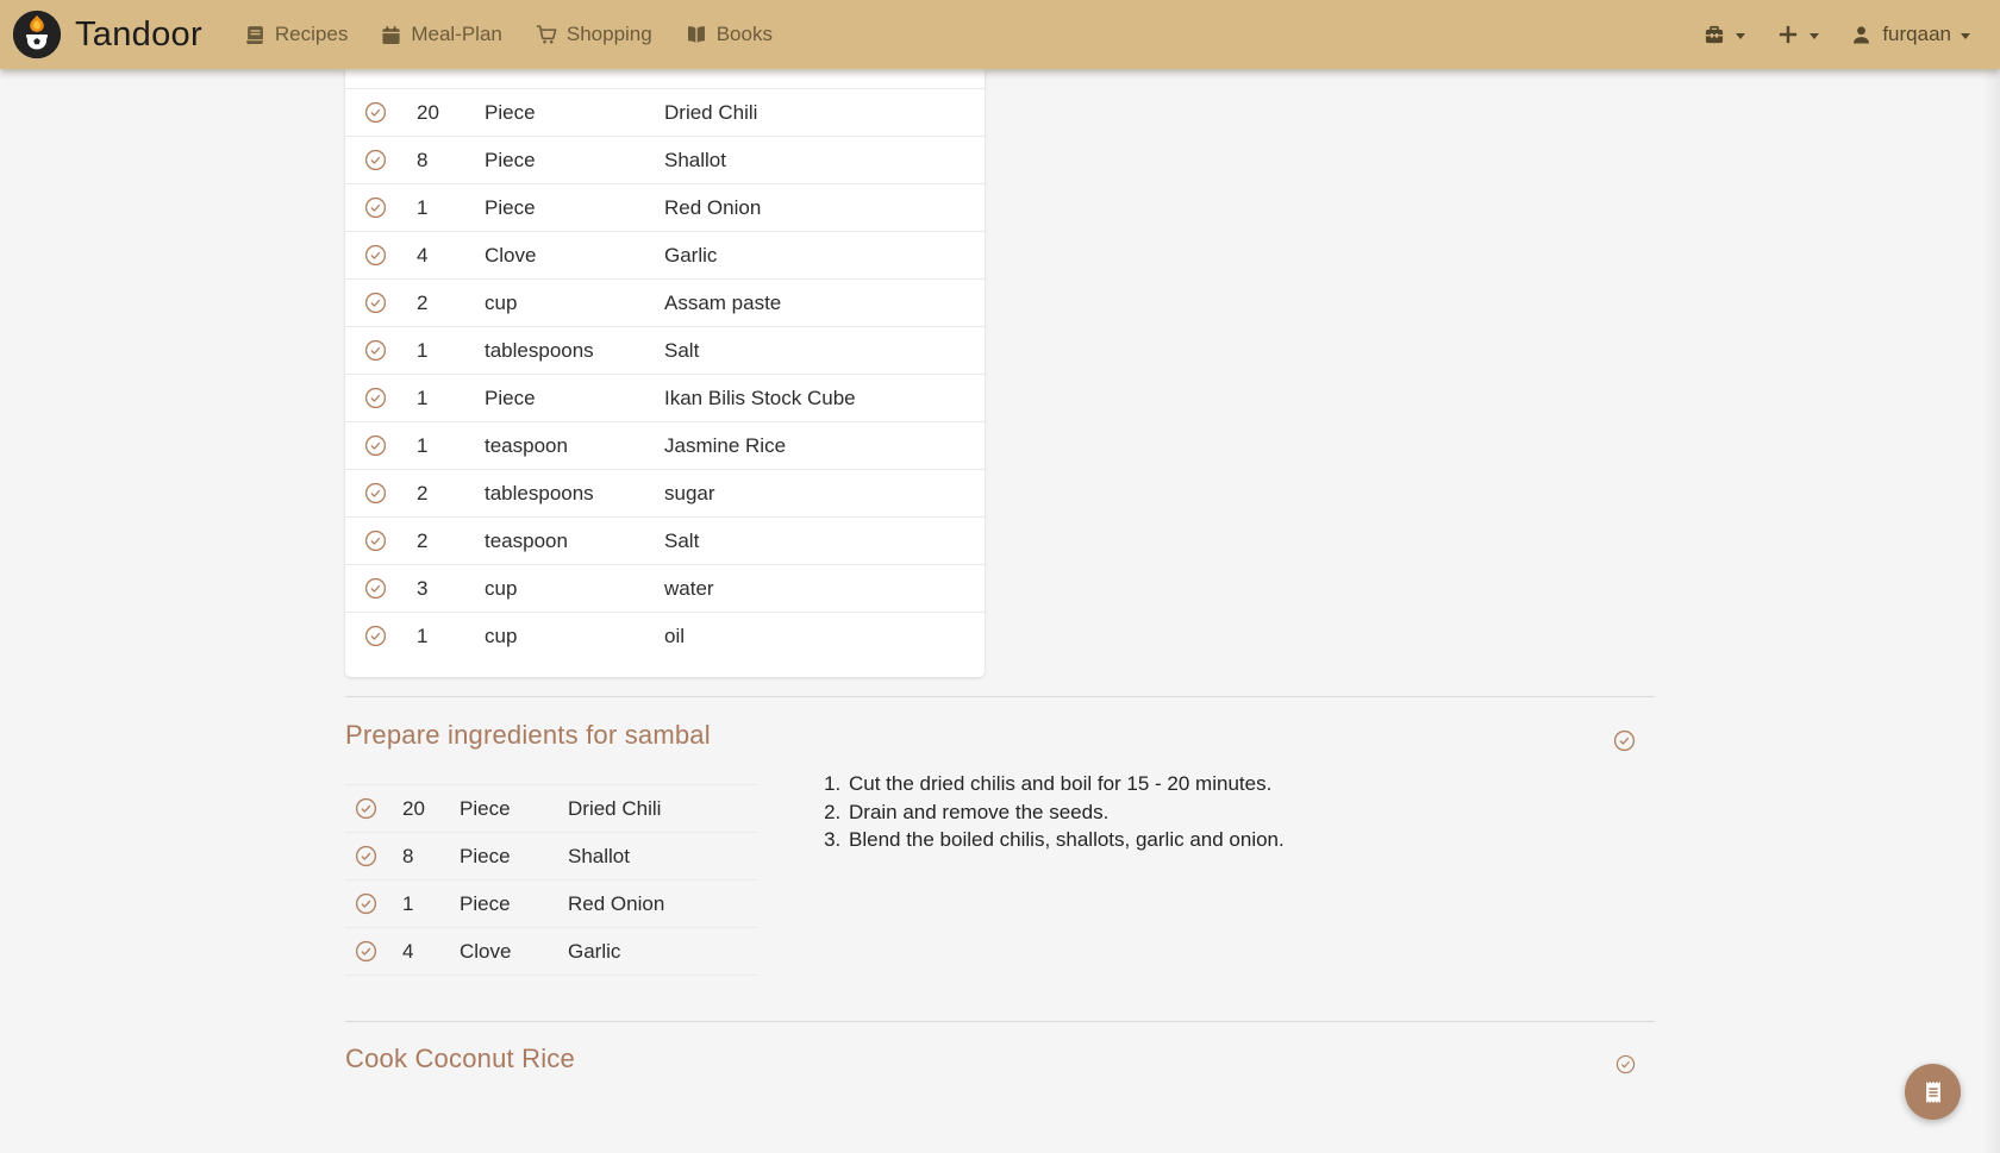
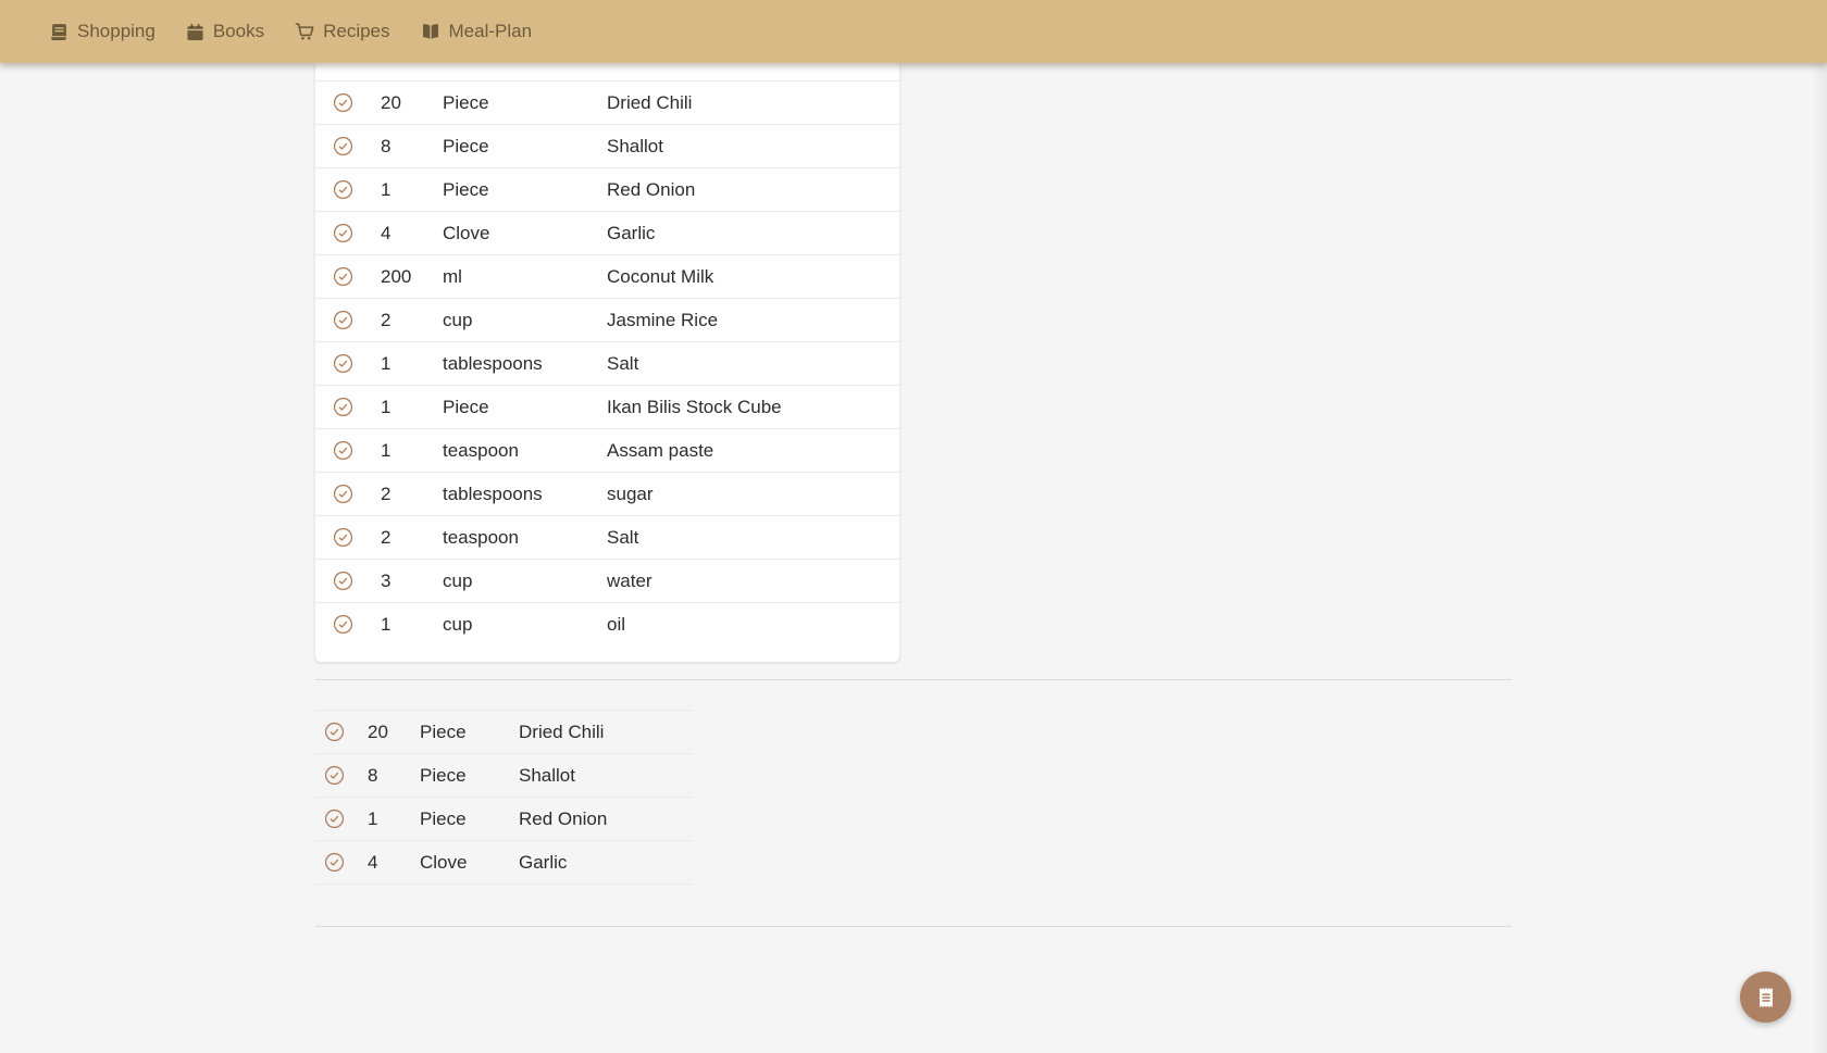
- Tandoor
- Recipes
+ Shopping
- Meal-Plan
+ Books
- Shopping
+ Recipes
- Books
+ Meal-Plan
- furqaan
  20
  Piece
  Dried Chili
  8
  Piece
  Shallot
  1
  Piece
  Red Onion
  4
  Clove
  Garlic
+ 200
+ ml
+ Coconut Milk
  2
  cup
- Assam paste
+ Jasmine Rice
  1
  tablespoons
  Salt
  1
  Piece
  Ikan Bilis Stock Cube
  1
  teaspoon
- Jasmine Rice
+ Assam paste
  2
  tablespoons
  sugar
  2
  teaspoon
  Salt
  3
  cup
  water
  1
  cup
  oil
- Prepare ingredients for sambal
  20
  Piece
  Dried Chili
  8
  Piece
  Shallot
  1
  Piece
  Red Onion
  4
  Clove
  Garlic
- Cut the dried chilis and boil for 15 - 20 minutes.
- Drain and remove the seeds.
- Blend the boiled chilis, shallots, garlic and onion.
- Cook Coconut Rice
